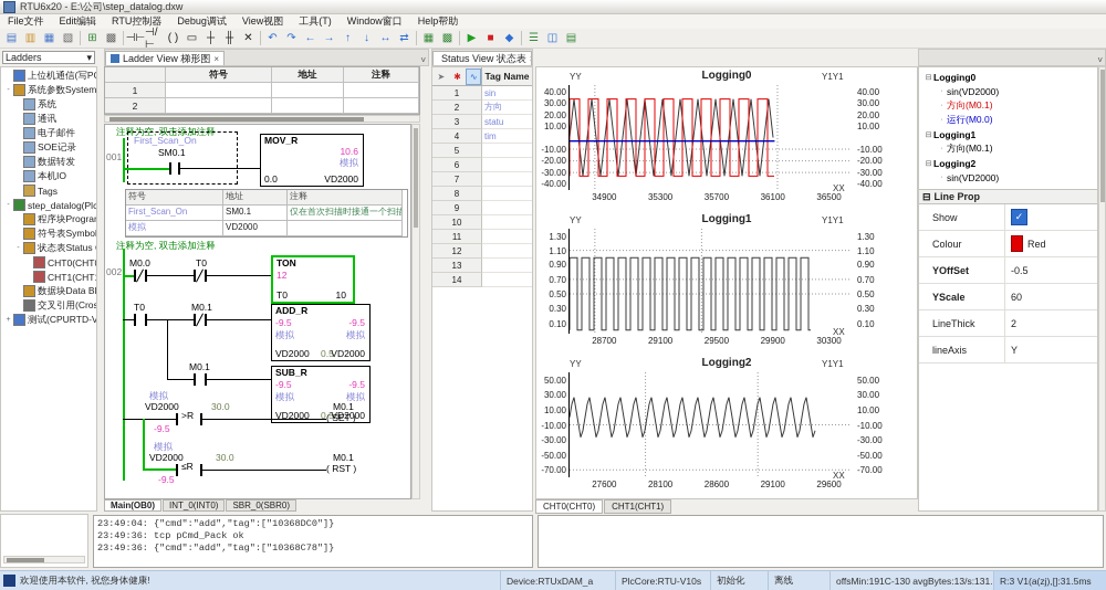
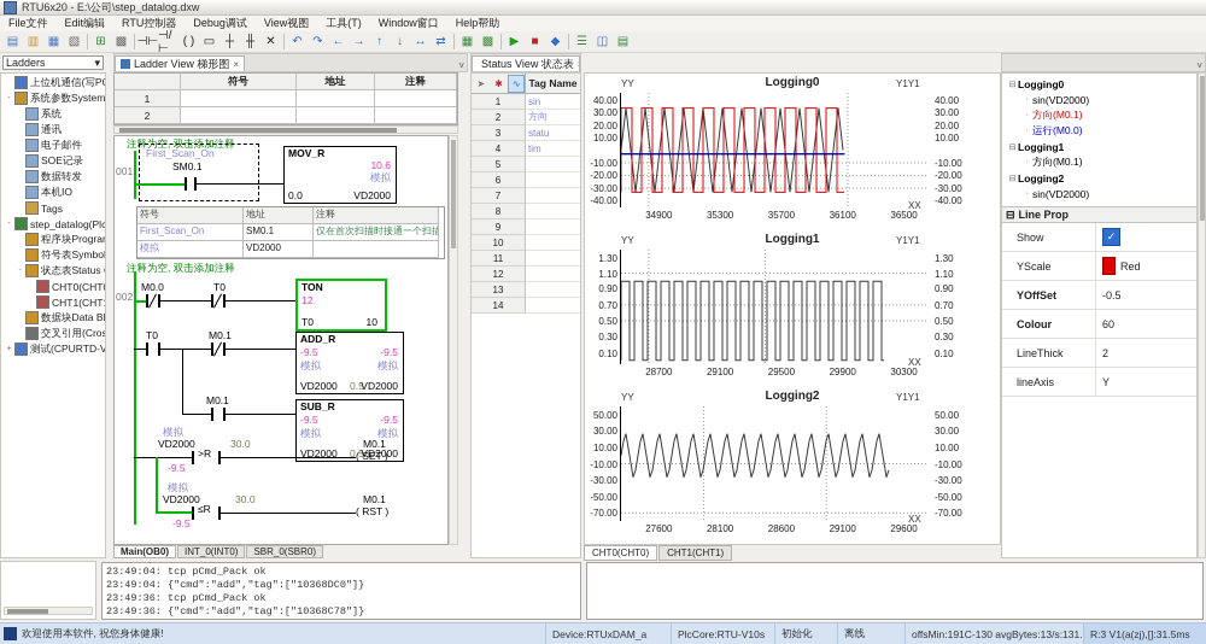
  RTU6x20 - E:\公司\step_datalog.dxw
  File文件
  Edit编辑
  RTU控制器
  Debug调试
  View视图
  工具(T)
  Window窗口
  Help帮助
  ▤
  ▥
  ▦
  ▧
  ⊞
  ▩
  ⊣⊢
  ⊣/⊢
  ( )
  ▭
  ┼
  ╫
  ✕
  ↶
  ↷
  ←
  →
  ↑
  ↓
  ↔
  ⇄
  ▦
  ▩
  ▶
  ■
  ◆
  ☰
  ◫
  ▤
  Ladders
  ▾
  Ladder View 梯形图
  ×
  ˅
  Status View 状态表
  ˅
  上位机通信(写P
  系统参数System
  系统
  通讯
  电子邮件
  SOE记录
  数据转发
  本机IO
  Tags
  step_datalog(Plc
  程序块Progra
  符号表Symbol
  状态表Status
  CHT0(CHT
  CHT1(CHT
  数据块Data Bl
  交叉引用(Cros
  测试(CPURTD-V
  符号
  地址
  注释
  1
  2
  注释为空, 双击添加注释
  001
  First_Scan_On
  SM0.1
  MOV_R
  10.6
  模拟
  0.0
  VD2000
  符号
  地址
  注释
  First_Scan_On
  SM0.1
  仅在首次扫描时接通一个扫描
  模拟
  VD2000
  注释为空, 双击添加注释
  002
  M0.0
  T0
  TON
  12
  T0
  10
  T0
  M0.1
  ADD_R
  -9.5
  -9.5
  模拟
  模拟
  VD2000
  0.5
  VD2000
  M0.1
  SUB_R
  -9.5
  -9.5
  模拟
  模拟
  VD2000
  0.5
  VD2000
  模拟
  VD2000
  30.0
  >R
  -9.5
  M0.1
  ( SET )
  模拟
  VD2000
  30.0
  ≤R
  -9.5
  M0.1
  ( RST )
  Main(OB0)
  INT_0(INT0)
  SBR_0(SBR0)
  ➤
  ✱
  ∿
  Tag Name
  1
  sin
  2
  方向
  3
  statu
  4
  tim
  5
  6
  7
  8
  9
  10
  11
  12
  13
  14
  Logging0
  YY
  Y1Y1
  40.00
  40.00
  30.00
  30.00
  20.00
  20.00
  10.00
  10.00
  -10.00
  -10.00
  -20.00
  -20.00
  -30.00
  -30.00
  -40.00
  -40.00
  34900
  35300
  35700
  36100
  36500
  XX
  Logging1
  YY
  Y1Y1
  1.30
  1.30
  1.10
  1.10
  0.90
  0.90
  0.70
  0.70
  0.50
  0.50
  0.30
  0.30
  0.10
  0.10
  28700
  29100
  29500
  29900
  30300
  XX
  Logging2
  YY
  Y1Y1
  50.00
  50.00
  30.00
  30.00
  10.00
  10.00
  -10.00
  -10.00
  -30.00
  -30.00
  -50.00
  -50.00
  -70.00
  -70.00
  27600
  28100
  28600
  29100
  29600
  XX
  CHT0(CHT0)
  CHT1(CHT1)
  Logging0
  sin(VD2000)
  方向(M0.1)
  运行(M0.0)
  Logging1
  方向(M0.1)
  Logging2
  sin(VD2000)
  ⊟
  Line Prop
  Show
  ✓
- Colour
+ YScale
  Red
  YOffSet
  -0.5
- YScale
+ Colour
  60
  LineThick
  2
  lineAxis
  Y
+ 23:49:04: tcp pCmd_Pack ok
  23:49:04: {"cmd":"add","tag":["10368DC0"]}
  23:49:36: tcp pCmd_Pack ok
  23:49:36: {"cmd":"add","tag":["10368C78"]}
  欢迎使用本软件, 祝您身体健康!
  Device:RTUxDAM_a
  PlcCore:RTU-V10s
  初始化
  离线
  offsMin:191C-130 avgBytes:13/s:131.
  R:3 V1(a(zj),[]:31.5ms
